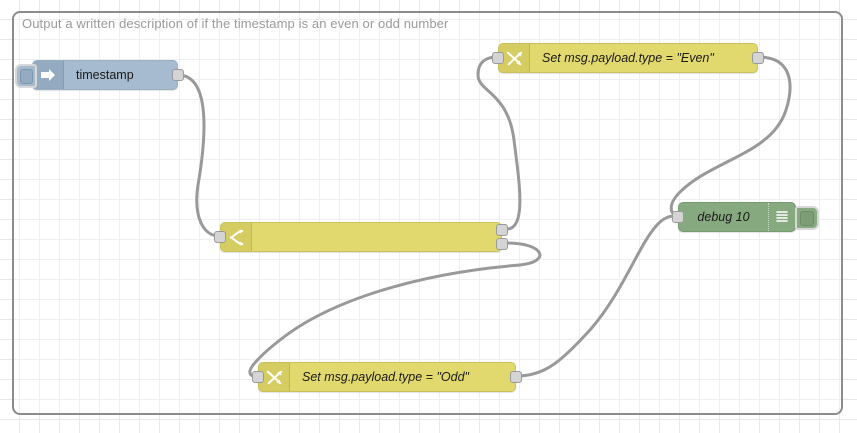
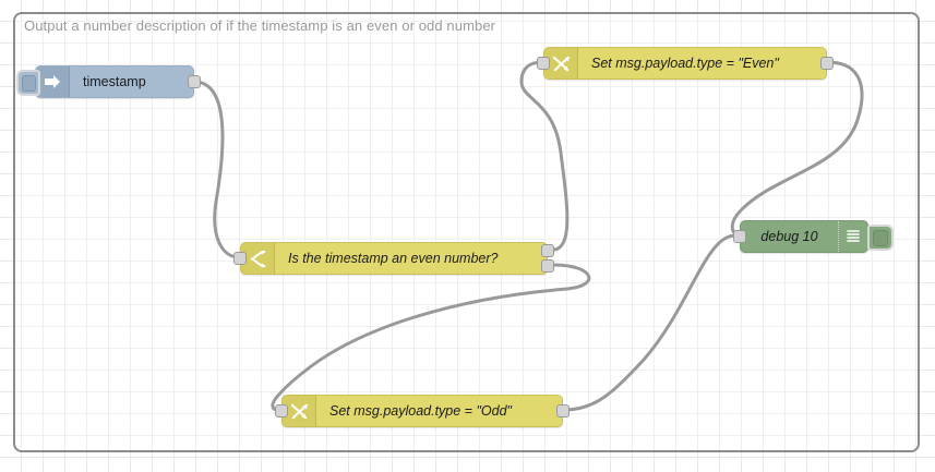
- Output a written description of if the timestamp is an even or odd number
+ Output a number description of if the timestamp is an even or odd number
  timestamp
  Set msg.payload.type = "Even"
+ Is the timestamp an even number?
  Set msg.payload.type = "Odd"
  debug 10
